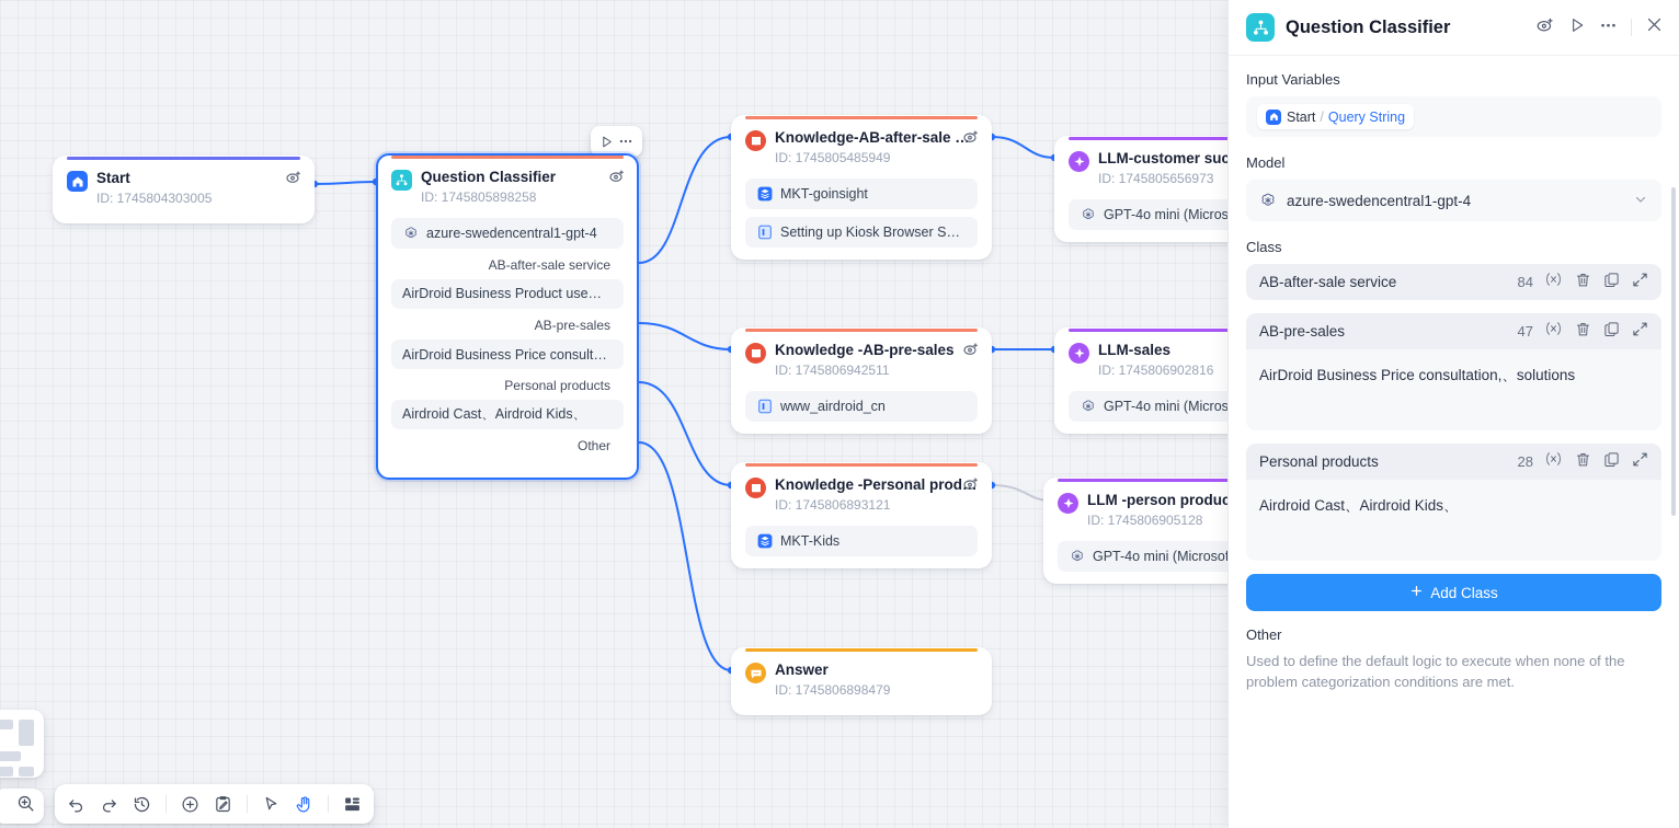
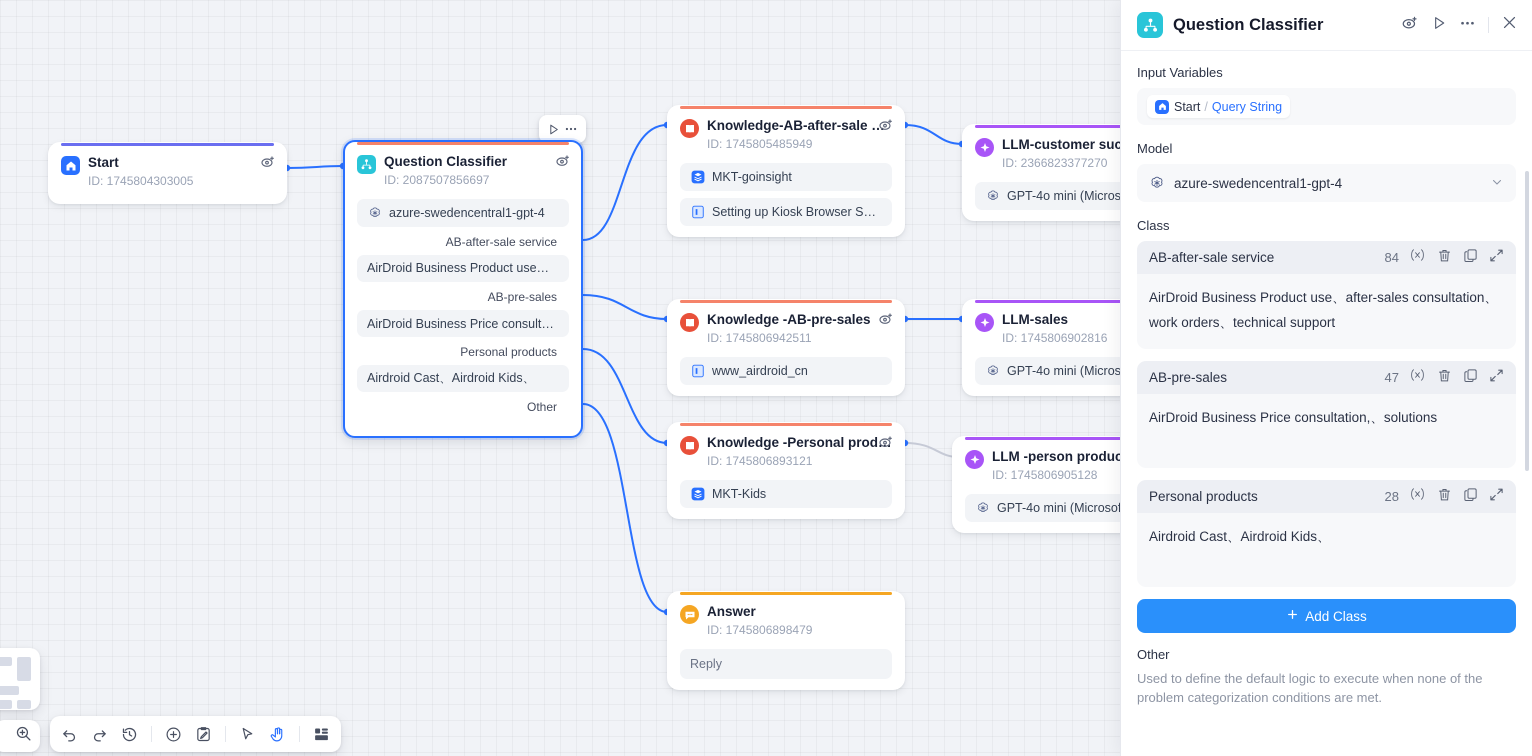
  Start
  ID: 1745804303005
  Question Classifier
- ID: 1745805898258
+ ID: 2087507856697
  azure-swedencentral1-gpt-4
  AB-after-sale service
  AirDroid Business Product use、af
  AB-pre-sales
  AirDroid Business Price consultatio
  Personal products
  Airdroid Cast、Airdroid Kids、
  Other
  Knowledge-AB-after-sale se..
  ID: 1745805485949
  MKT-goinsight
  Setting up Kiosk Browser Setti
  Knowledge -AB-pre-sales
  ID: 1745806942511
  www_airdroid_cn
  Knowledge -Personal produ..
  ID: 1745806893121
  MKT-Kids
  Answer
  ID: 1745806898479
+ Reply
  LLM-customer suc
- ID: 1745805656973
+ ID: 2366823377270
  GPT-4o mini (Micros
  LLM-sales
  ID: 1745806902816
  GPT-4o mini (Micros
  LLM -person produc
  ID: 1745806905128
  GPT-4o mini (Microso
  Question Classifier
  Input Variables
  Start
  /
  Query String
  Model
  azure-swedencentral1-gpt-4
  Class
  AB-after-sale service
  84
+ AirDroid Business Product use、after-sales consultation、work orders、technical support
  AB-pre-sales
  47
  AirDroid Business Price consultation,、solutions
  Personal products
  28
  Airdroid Cast、Airdroid Kids、
  Add Class
  Other
  Used to define the default logic to execute when none of the problem categorization conditions are met.
